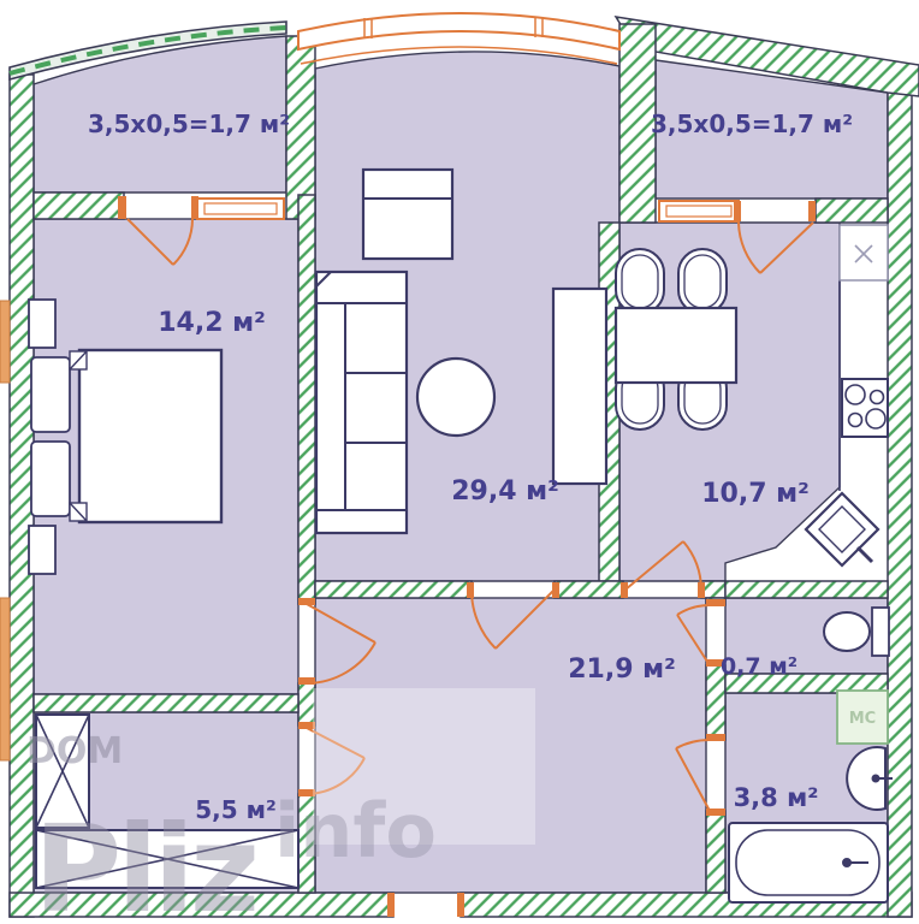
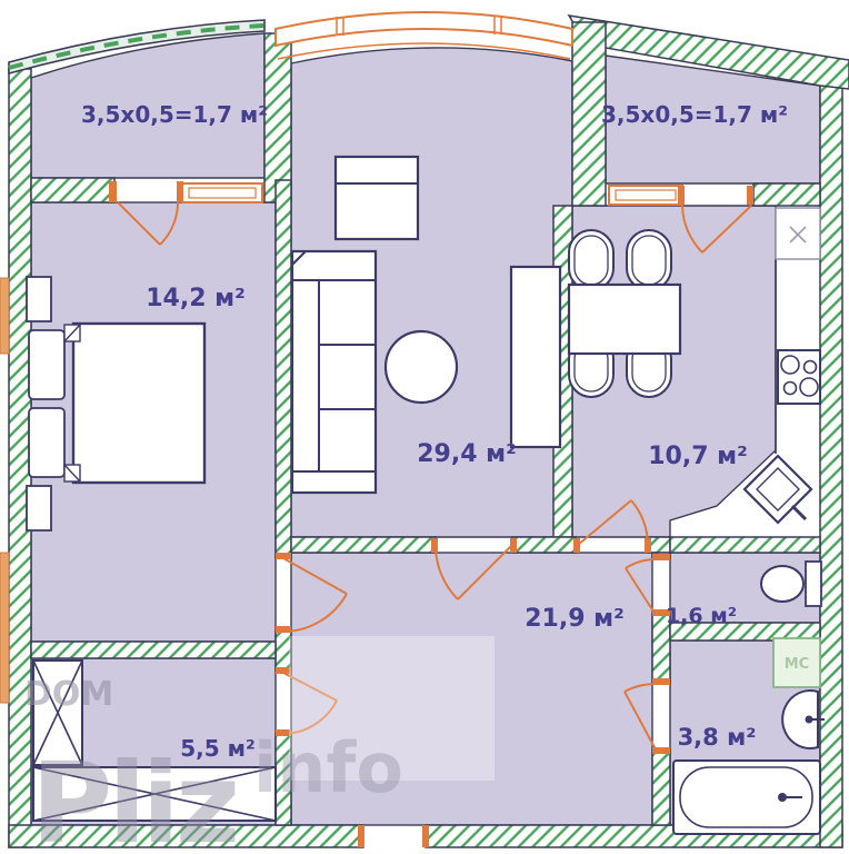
  DOM
  Pliz
  info
  3,5x0,5=1,7 м²
  3,5x0,5=1,7 м²
  14,2 м²
  29,4 м²
  10,7 м²
  21,9 м²
- 0,7 м²
+ 1,6 м²
  3,8 м²
  5,5 м²
  МС
